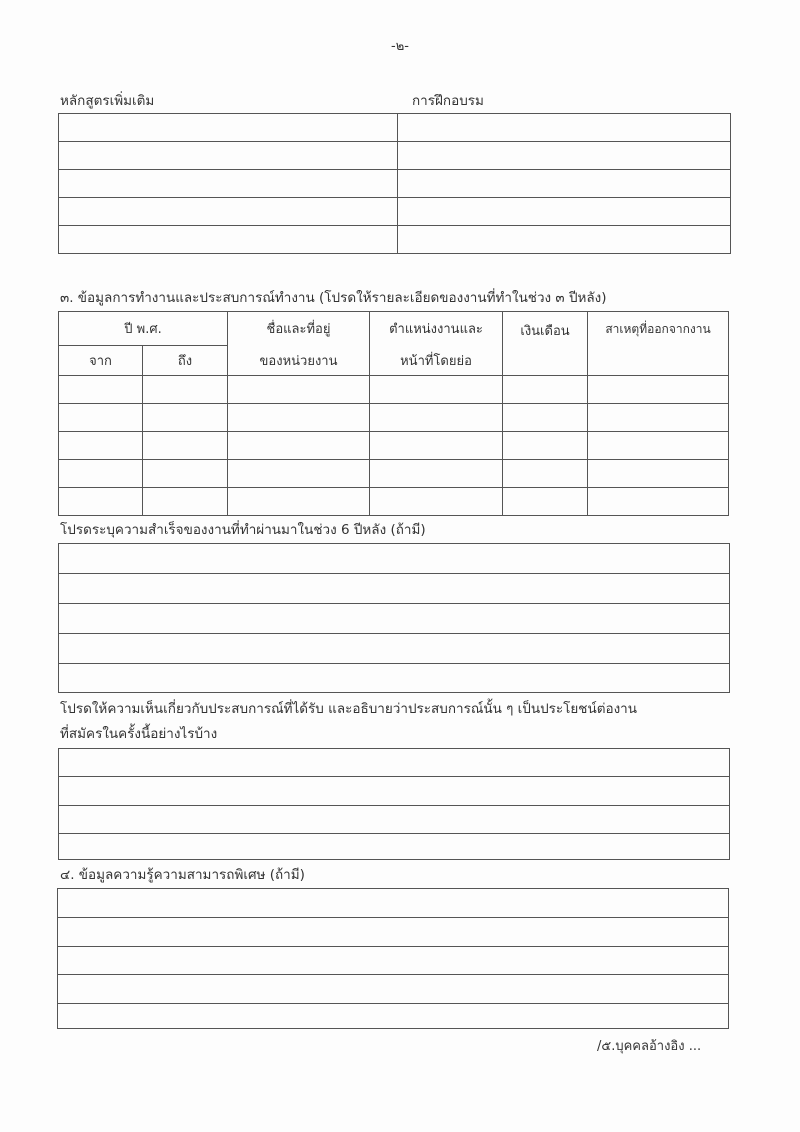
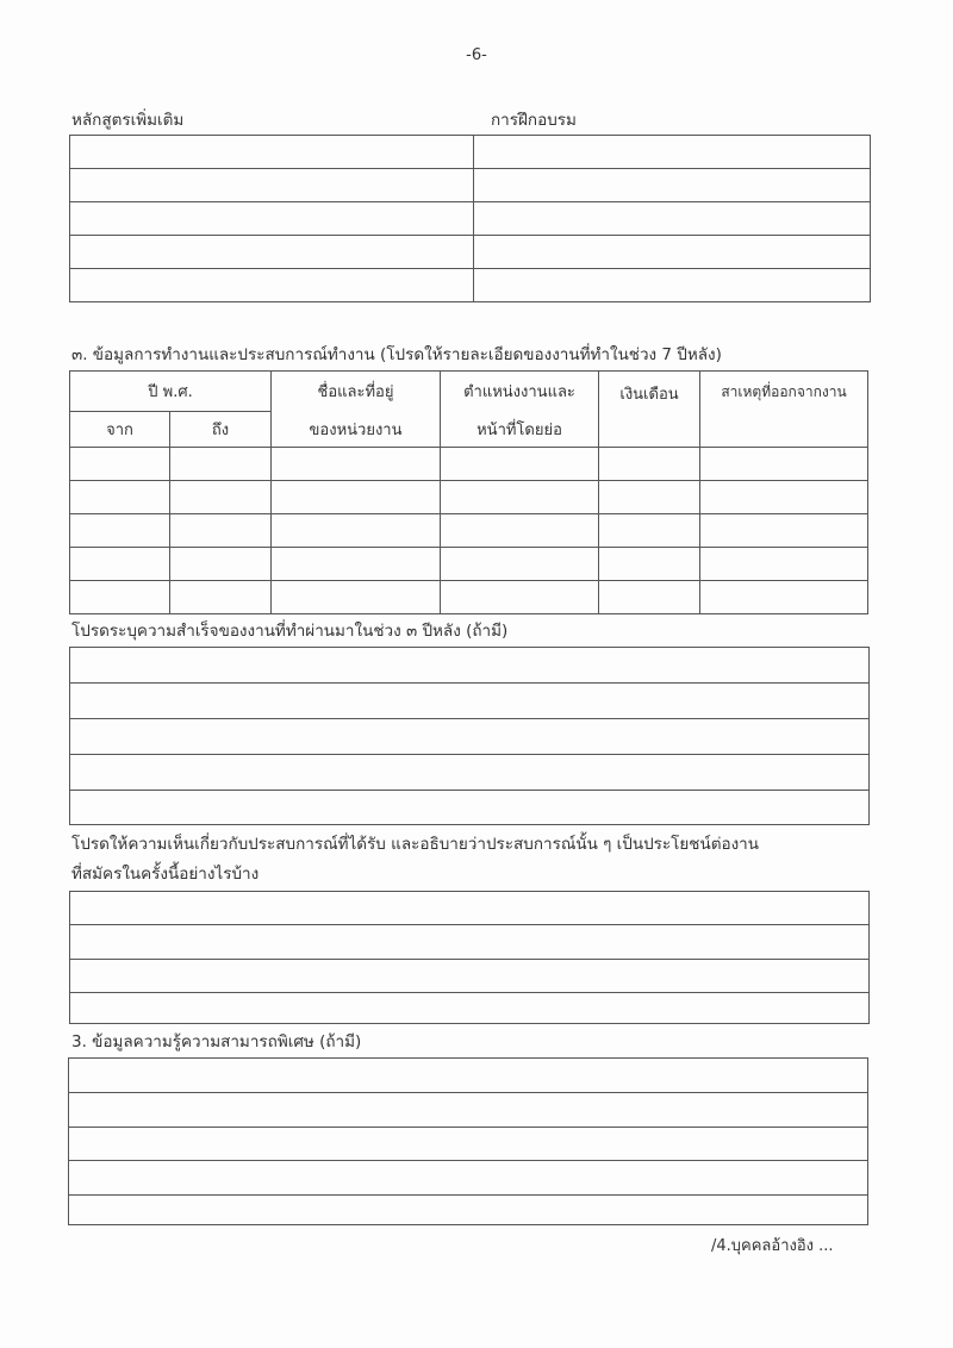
- -๒-
+ -6-
  หลักสูตรเพิ่มเติม
  การฝึกอบรม
- ๓. ข้อมูลการทำงานและประสบการณ์ทำงาน (โปรดให้รายละเอียดของงานที่ทำในช่วง ๓ ปีหลัง)
+ ๓. ข้อมูลการทำงานและประสบการณ์ทำงาน (โปรดให้รายละเอียดของงานที่ทำในช่วง 7 ปีหลัง)
  ปี พ.ศ.	ชื่อและที่อยู่	ตำแหน่งงานและ	เงินเดือน	สาเหตุที่ออกจากงาน
  จาก	ถึง	ของหน่วยงาน	หน้าที่โดยย่อ
- โปรดระบุความสำเร็จของงานที่ทำผ่านมาในช่วง 6 ปีหลัง (ถ้ามี)
+ โปรดระบุความสำเร็จของงานที่ทำผ่านมาในช่วง ๓ ปีหลัง (ถ้ามี)
  โปรดให้ความเห็นเกี่ยวกับประสบการณ์ที่ได้รับ และอธิบายว่าประสบการณ์นั้น ๆ เป็นประโยชน์ต่องาน
  ที่สมัครในครั้งนี้อย่างไรบ้าง
- ๔. ข้อมูลความรู้ความสามารถพิเศษ (ถ้ามี)
+ 3. ข้อมูลความรู้ความสามารถพิเศษ (ถ้ามี)
- /๕.บุคคลอ้างอิง ...
+ /4.บุคคลอ้างอิง ...
